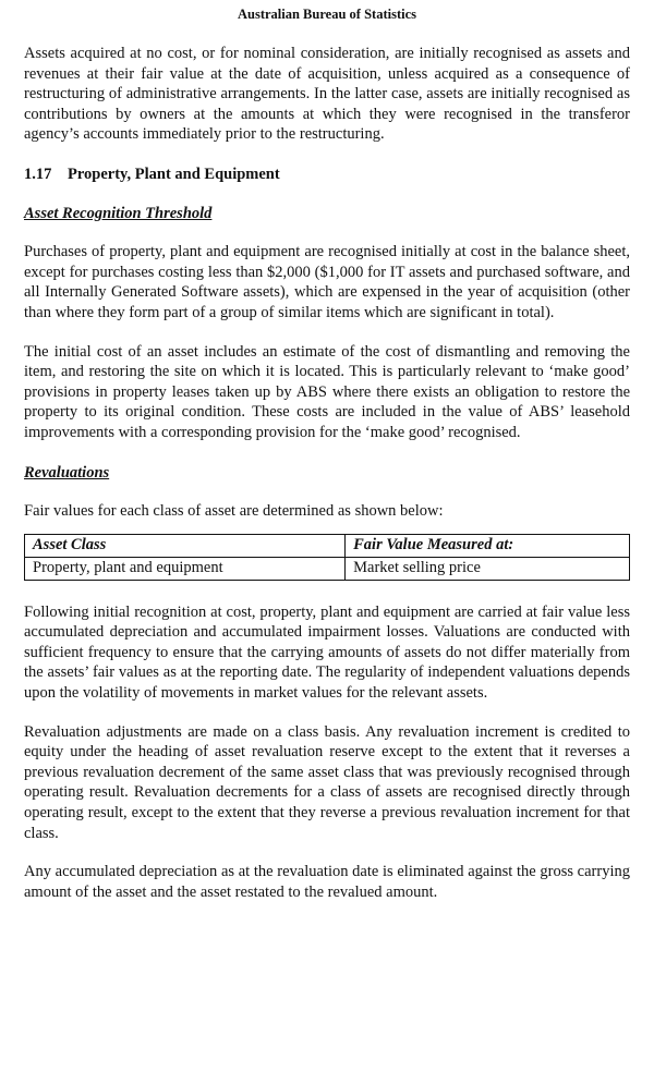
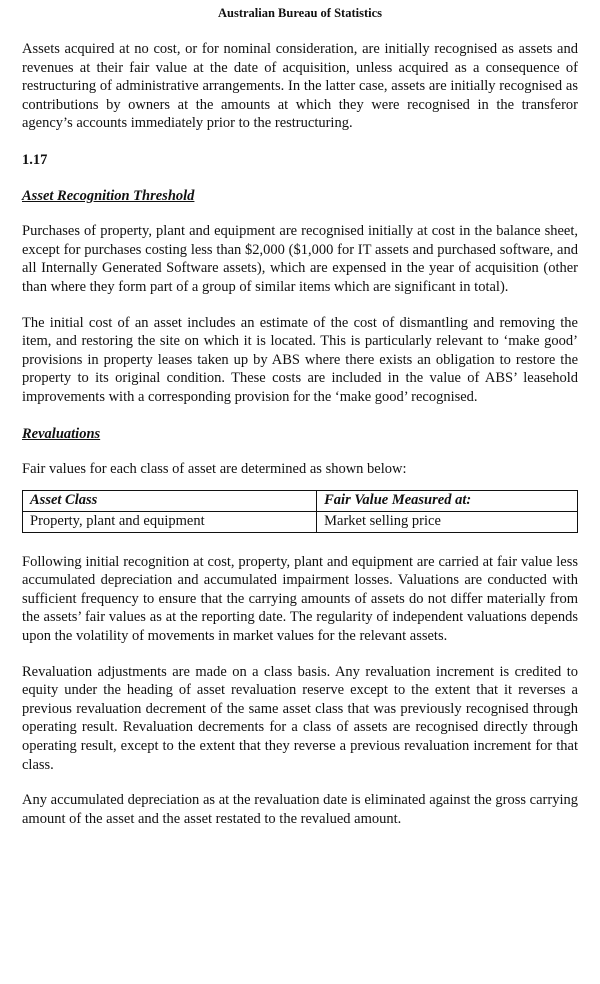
  Australian Bureau of Statistics
  Assets acquired at no cost, or for nominal consideration, are initially recognised as assets and revenues at their fair value at the date of acquisition, unless acquired as a consequence of restructuring of administrative arrangements. In the latter case, assets are initially recognised as contributions by owners at the amounts at which they were recognised in the transferor agency’s accounts immediately prior to the restructuring.
  1.17
- Property, Plant and Equipment
  Asset Recognition Threshold
  Purchases of property, plant and equipment are recognised initially at cost in the balance sheet, except for purchases costing less than $2,000 ($1,000 for IT assets and purchased software, and all Internally Generated Software assets), which are expensed in the year of acquisition (other than where they form part of a group of similar items which are significant in total).
  The initial cost of an asset includes an estimate of the cost of dismantling and removing the item, and restoring the site on which it is located. This is particularly relevant to ‘make good’ provisions in property leases taken up by ABS where there exists an obligation to restore the property to its original condition. These costs are included in the value of ABS’ leasehold improvements with a corresponding provision for the ‘make good’ recognised.
  Revaluations
  Fair values for each class of asset are determined as shown below:
  Asset Class	Fair Value Measured at:
  Property, plant and equipment	Market selling price
  Following initial recognition at cost, property, plant and equipment are carried at fair value less accumulated depreciation and accumulated impairment losses. Valuations are conducted with sufficient frequency to ensure that the carrying amounts of assets do not differ materially from the assets’ fair values as at the reporting date. The regularity of independent valuations depends upon the volatility of movements in market values for the relevant assets.
  Revaluation adjustments are made on a class basis. Any revaluation increment is credited to equity under the heading of asset revaluation reserve except to the extent that it reverses a previous revaluation decrement of the same asset class that was previously recognised through operating result. Revaluation decrements for a class of assets are recognised directly through operating result, except to the extent that they reverse a previous revaluation increment for that class.
  Any accumulated depreciation as at the revaluation date is eliminated against the gross carrying amount of the asset and the asset restated to the revalued amount.
